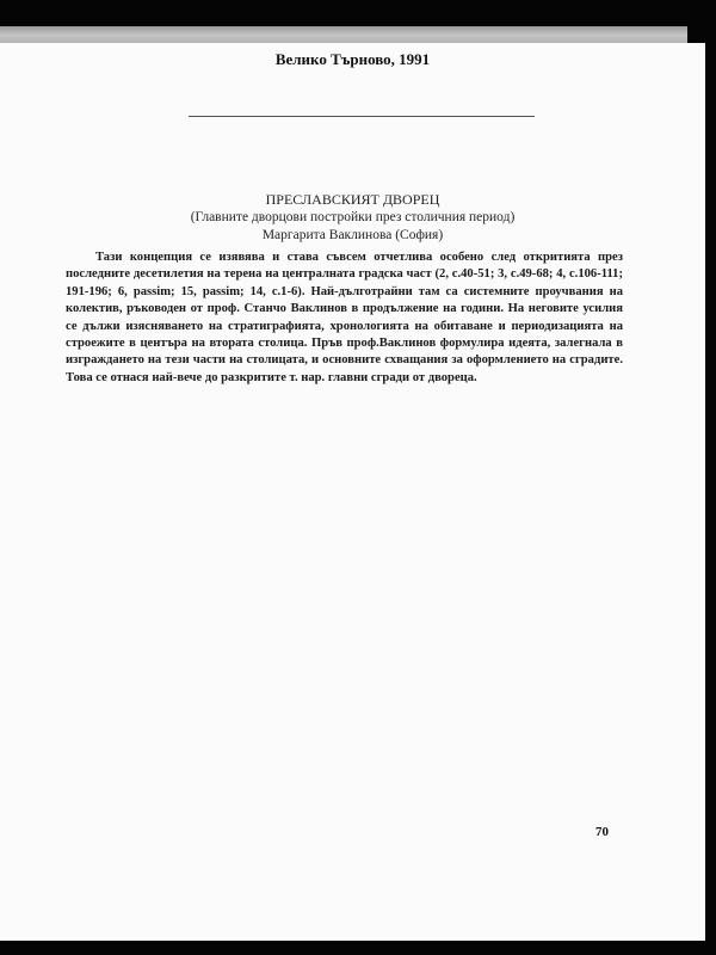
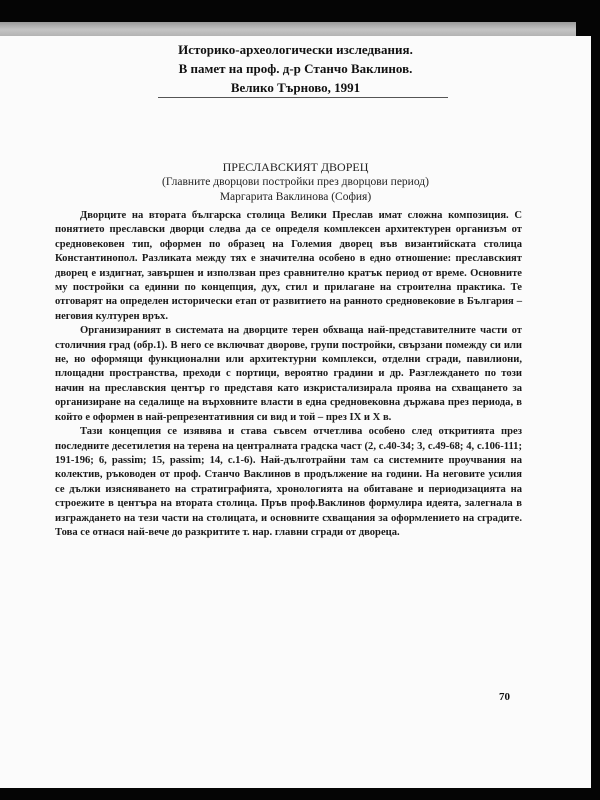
+ Историко-археологически изследвания.
+ В памет на проф. д-р Станчо Ваклинов.
  Велико Търново, 1991
  ПРЕСЛАВСКИЯТ ДВОРЕЦ
- (Главните дворцови постройки през столичния период)
+ (Главните дворцови постройки през дворцови период)
  Маргарита Ваклинова (София)
+ Дворците на втората българска столица Велики Преслав имат сложна композиция. С понятието преславски дворци следва да се определя комплексен архитектурен организъм от средновековен тип, оформен по образец на Големия дворец във византийската столица Константинопол. Разликата между тях е значителна особено в едно отношение: преславският дворец е издигнат, завършен и използван през сравнително кратък период от време. Основните му постройки са единни по концепция, дух, стил и прилагане на строителна практика. Те отговарят на определен исторически етап от развитието на ранното средновековие в България – неговия културен връх.
+ Организираният в системата на дворците терен обхваща най-представителните части от столичния град (обр.1). В него се включват дворове, групи постройки, свързани помежду си или не, но оформящи функционални или архитектурни комплекси, отделни сгради, павилиони, площадни пространства, преходи с портици, вероятно градини и др. Разглеждането по този начин на преславския център го представя като изкристализирала проява на схващането за организиране на седалище на върховните власти в една средновековна държава през периода, в който е оформен в най-репрезентативния си вид и той – през IX и X в.
- Тази концепция се изявява и става съвсем отчетлива особено след откритията през последните десетилетия на терена на централната градска част (2, с.40-51; 3, с.49-68; 4, с.106-111; 191-196; 6, passim; 15, passim; 14, с.1-6). Най-дълготрайни там са системните проучвания на колектив, ръководен от проф. Станчо Ваклинов в продължение на години. На неговите усилия се дължи изясняването на стратиграфията, хронологията на обитаване и периодизацията на строежите в центъра на втората столица. Пръв проф.Ваклинов формулира идеята, залегнала в изграждането на тези части на столицата, и основните схващания за оформлението на сградите. Това се отнася най-вече до разкритите т. нар. главни сгради от двореца.
+ Тази концепция се изявява и става съвсем отчетлива особено след откритията през последните десетилетия на терена на централната градска част (2, с.40-34; 3, с.49-68; 4, с.106-111; 191-196; 6, passim; 15, passim; 14, с.1-6). Най-дълготрайни там са системните проучвания на колектив, ръководен от проф. Станчо Ваклинов в продължение на години. На неговите усилия се дължи изясняването на стратиграфията, хронологията на обитаване и периодизацията на строежите в центъра на втората столица. Пръв проф.Ваклинов формулира идеята, залегнала в изграждането на тези части на столицата, и основните схващания за оформлението на сградите. Това се отнася най-вече до разкритите т. нар. главни сгради от двореца.
  70
